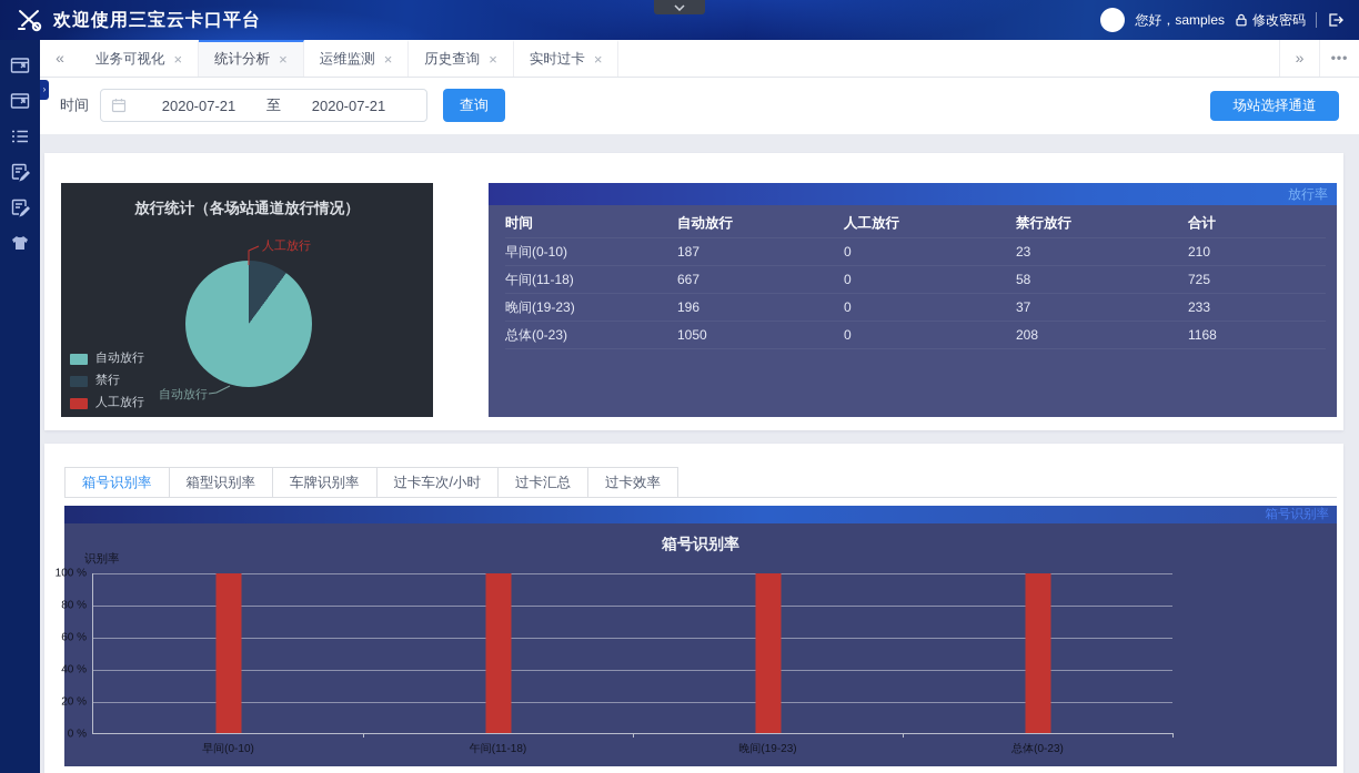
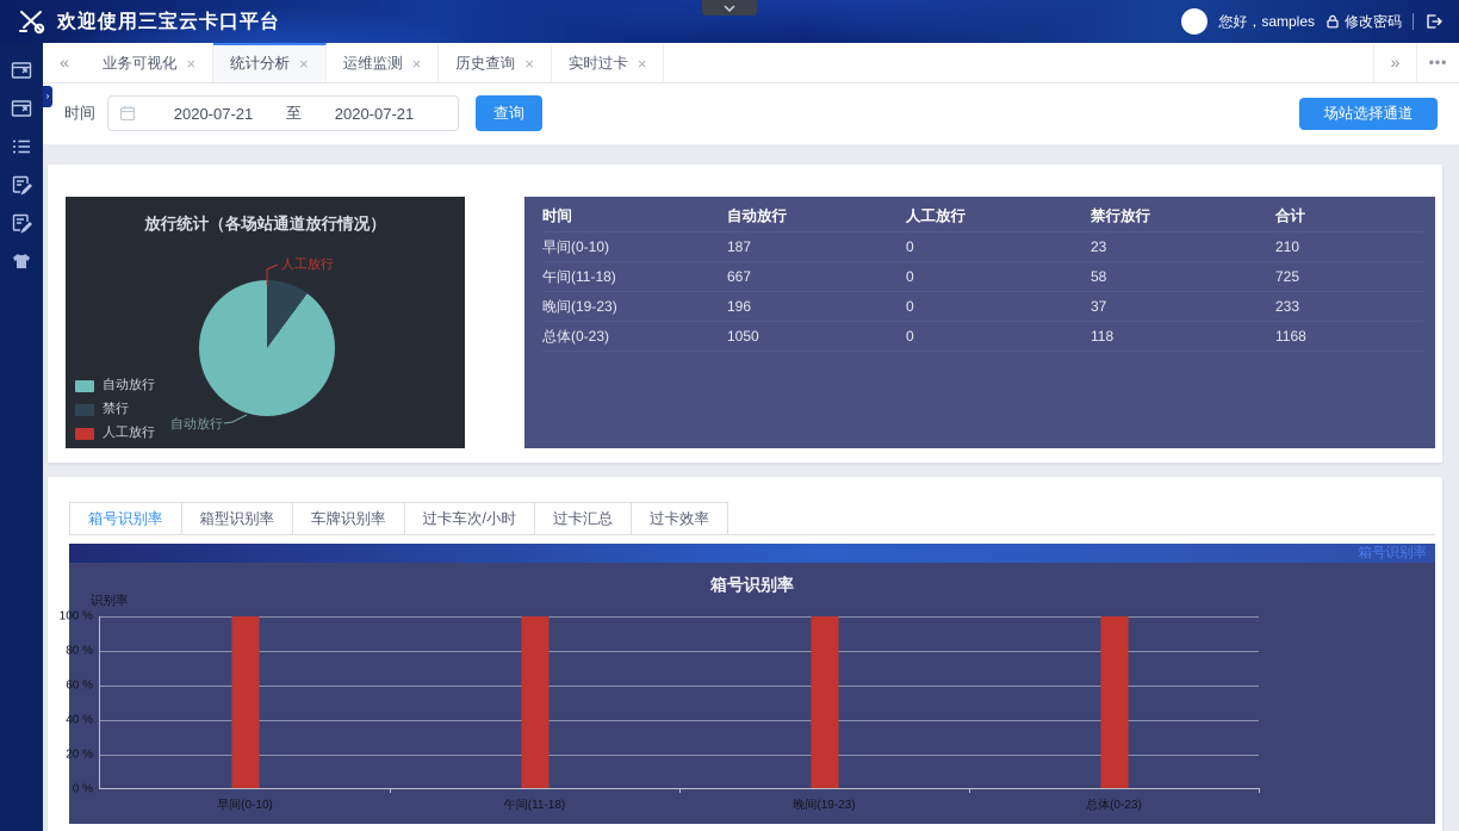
  欢迎使用三宝云卡口平台
  您好，samples
  修改密码
  ›
  «
  业务可视化
  ×
  统计分析
  ×
  运维监测
  ×
  历史查询
  ×
  实时过卡
  ×
  »
  •••
  时间
  2020-07-21
  至
  2020-07-21
  查询
  场站选择通道
  放行统计（各场站通道放行情况）
  人工放行
  自动放行
  自动放行
  禁行
  人工放行
- 放行率
  时间
  自动放行
  人工放行
  禁行放行
  合计
  早间(0-10)
  187
  0
  23
  210
  午间(11-18)
  667
  0
  58
  725
  晚间(19-23)
  196
  0
  37
  233
  总体(0-23)
  1050
  0
- 208
+ 118
  1168
  箱号识别率
  箱型识别率
  车牌识别率
  过卡车次/小时
  过卡汇总
  过卡效率
  箱号识别率
  箱号识别率
  识别率
  100 %
  80 %
  60 %
  40 %
  20 %
  0 %
  早间(0-10)
  午间(11-18)
  晚间(19-23)
  总体(0-23)
